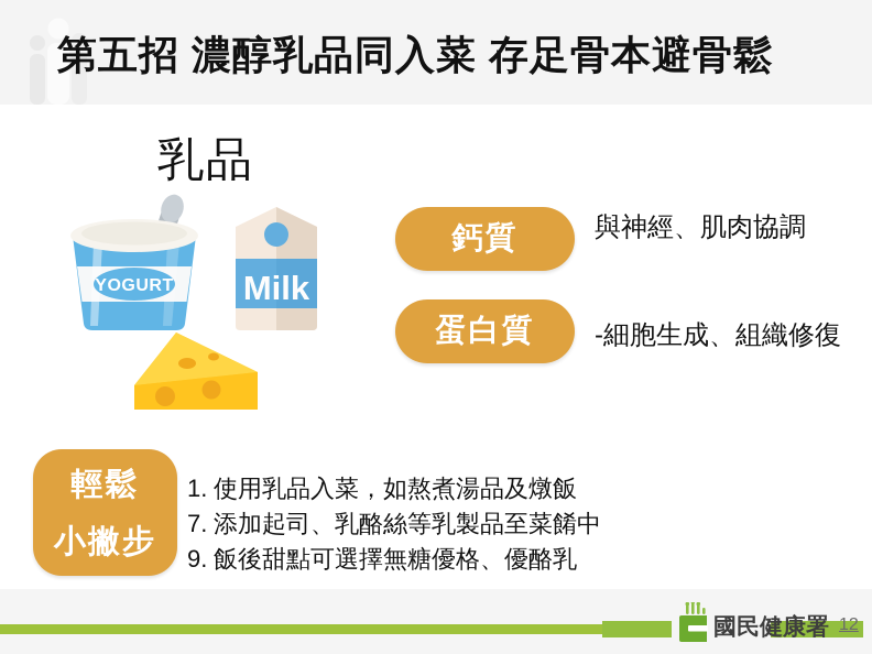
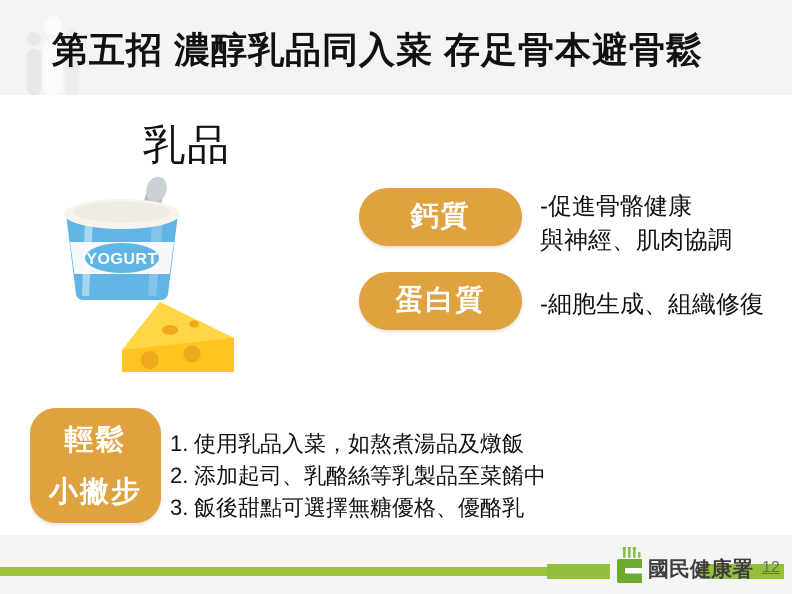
  第五招 濃醇乳品同入菜 存足骨本避骨鬆
  乳品
  YOGURT
- Milk
  鈣質
+ -促進骨骼健康
  與神經、肌肉協調
  蛋白質
  -細胞生成、組織修復
  輕鬆
  小撇步
  1. 使用乳品入菜，如熬煮湯品及燉飯
- 7. 添加起司、乳酪絲等乳製品至菜餚中
+ 2. 添加起司、乳酪絲等乳製品至菜餚中
- 9. 飯後甜點可選擇無糖優格、優酪乳
+ 3. 飯後甜點可選擇無糖優格、優酪乳
  國民健康署
  12
